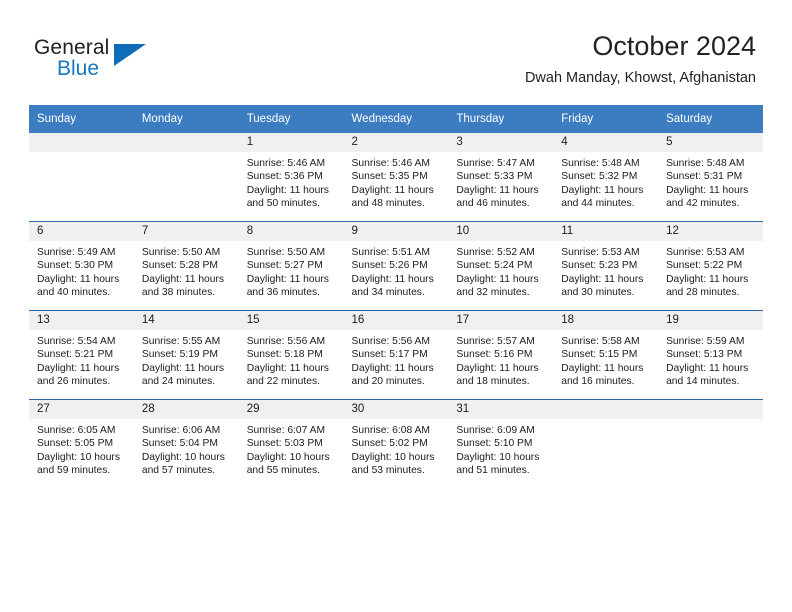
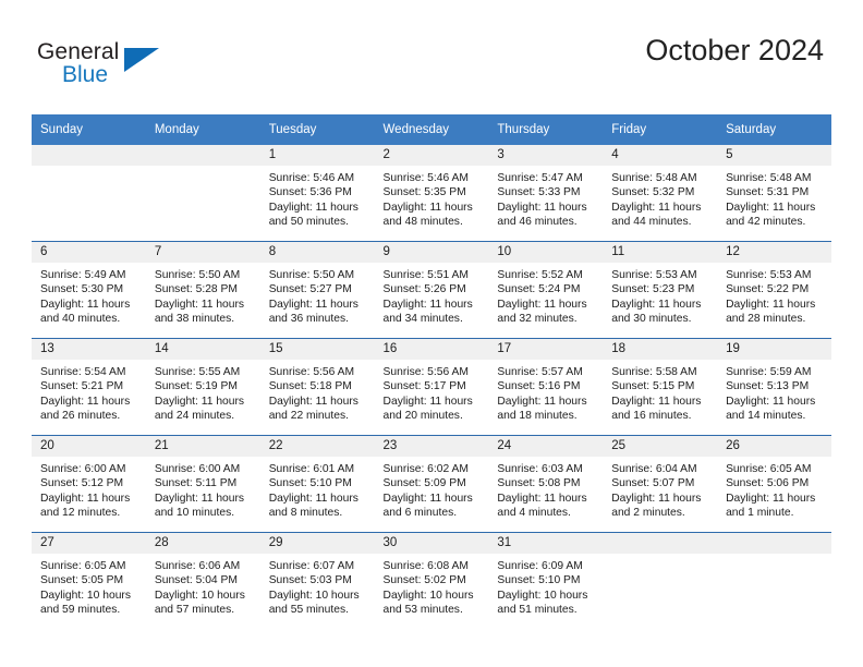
  General
  Blue
  October 2024
- Dwah Manday, Khowst, Afghanistan
  Sunday	Monday	Tuesday	Wednesday	Thursday	Friday	Saturday
  		1Sunrise: 5:46 AMSunset: 5:36 PMDaylight: 11 hoursand 50 minutes.	2Sunrise: 5:46 AMSunset: 5:35 PMDaylight: 11 hoursand 48 minutes.	3Sunrise: 5:47 AMSunset: 5:33 PMDaylight: 11 hoursand 46 minutes.	4Sunrise: 5:48 AMSunset: 5:32 PMDaylight: 11 hoursand 44 minutes.	5Sunrise: 5:48 AMSunset: 5:31 PMDaylight: 11 hoursand 42 minutes.
  6Sunrise: 5:49 AMSunset: 5:30 PMDaylight: 11 hoursand 40 minutes.	7Sunrise: 5:50 AMSunset: 5:28 PMDaylight: 11 hoursand 38 minutes.	8Sunrise: 5:50 AMSunset: 5:27 PMDaylight: 11 hoursand 36 minutes.	9Sunrise: 5:51 AMSunset: 5:26 PMDaylight: 11 hoursand 34 minutes.	10Sunrise: 5:52 AMSunset: 5:24 PMDaylight: 11 hoursand 32 minutes.	11Sunrise: 5:53 AMSunset: 5:23 PMDaylight: 11 hoursand 30 minutes.	12Sunrise: 5:53 AMSunset: 5:22 PMDaylight: 11 hoursand 28 minutes.
  13Sunrise: 5:54 AMSunset: 5:21 PMDaylight: 11 hoursand 26 minutes.	14Sunrise: 5:55 AMSunset: 5:19 PMDaylight: 11 hoursand 24 minutes.	15Sunrise: 5:56 AMSunset: 5:18 PMDaylight: 11 hoursand 22 minutes.	16Sunrise: 5:56 AMSunset: 5:17 PMDaylight: 11 hoursand 20 minutes.	17Sunrise: 5:57 AMSunset: 5:16 PMDaylight: 11 hoursand 18 minutes.	18Sunrise: 5:58 AMSunset: 5:15 PMDaylight: 11 hoursand 16 minutes.	19Sunrise: 5:59 AMSunset: 5:13 PMDaylight: 11 hoursand 14 minutes.
+ 20Sunrise: 6:00 AMSunset: 5:12 PMDaylight: 11 hoursand 12 minutes.	21Sunrise: 6:00 AMSunset: 5:11 PMDaylight: 11 hoursand 10 minutes.	22Sunrise: 6:01 AMSunset: 5:10 PMDaylight: 11 hoursand 8 minutes.	23Sunrise: 6:02 AMSunset: 5:09 PMDaylight: 11 hoursand 6 minutes.	24Sunrise: 6:03 AMSunset: 5:08 PMDaylight: 11 hoursand 4 minutes.	25Sunrise: 6:04 AMSunset: 5:07 PMDaylight: 11 hoursand 2 minutes.	26Sunrise: 6:05 AMSunset: 5:06 PMDaylight: 11 hoursand 1 minute.
  27Sunrise: 6:05 AMSunset: 5:05 PMDaylight: 10 hoursand 59 minutes.	28Sunrise: 6:06 AMSunset: 5:04 PMDaylight: 10 hoursand 57 minutes.	29Sunrise: 6:07 AMSunset: 5:03 PMDaylight: 10 hoursand 55 minutes.	30Sunrise: 6:08 AMSunset: 5:02 PMDaylight: 10 hoursand 53 minutes.	31Sunrise: 6:09 AMSunset: 5:10 PMDaylight: 10 hoursand 51 minutes.
